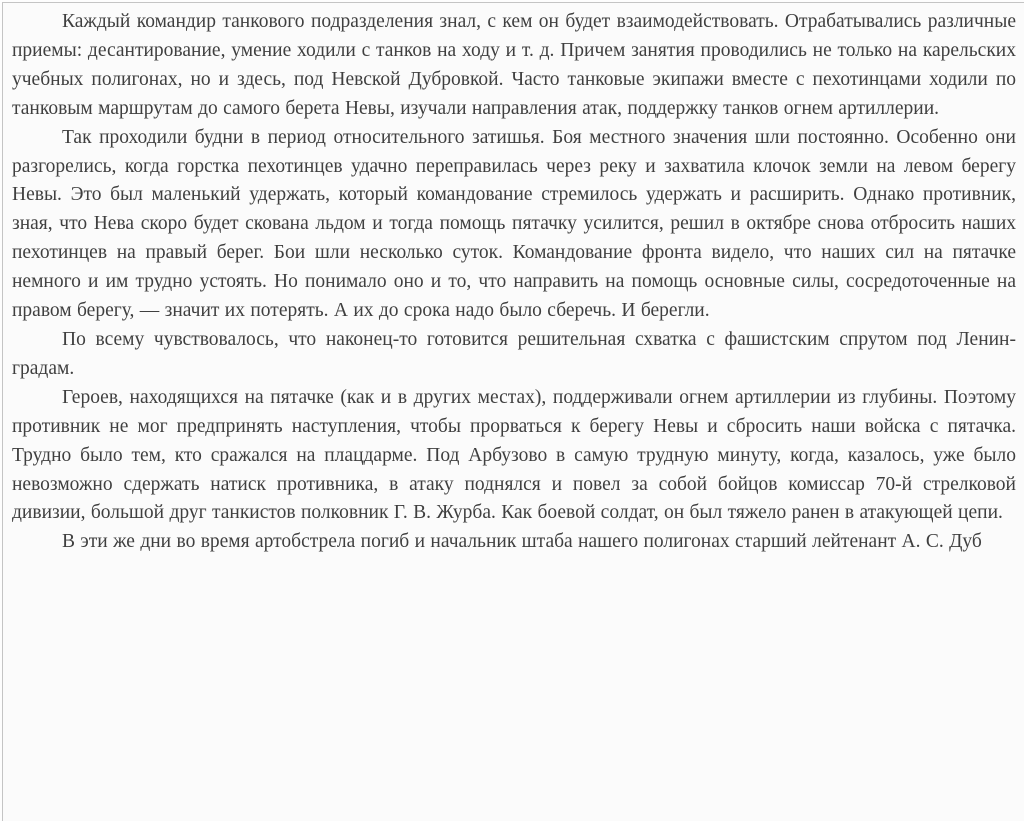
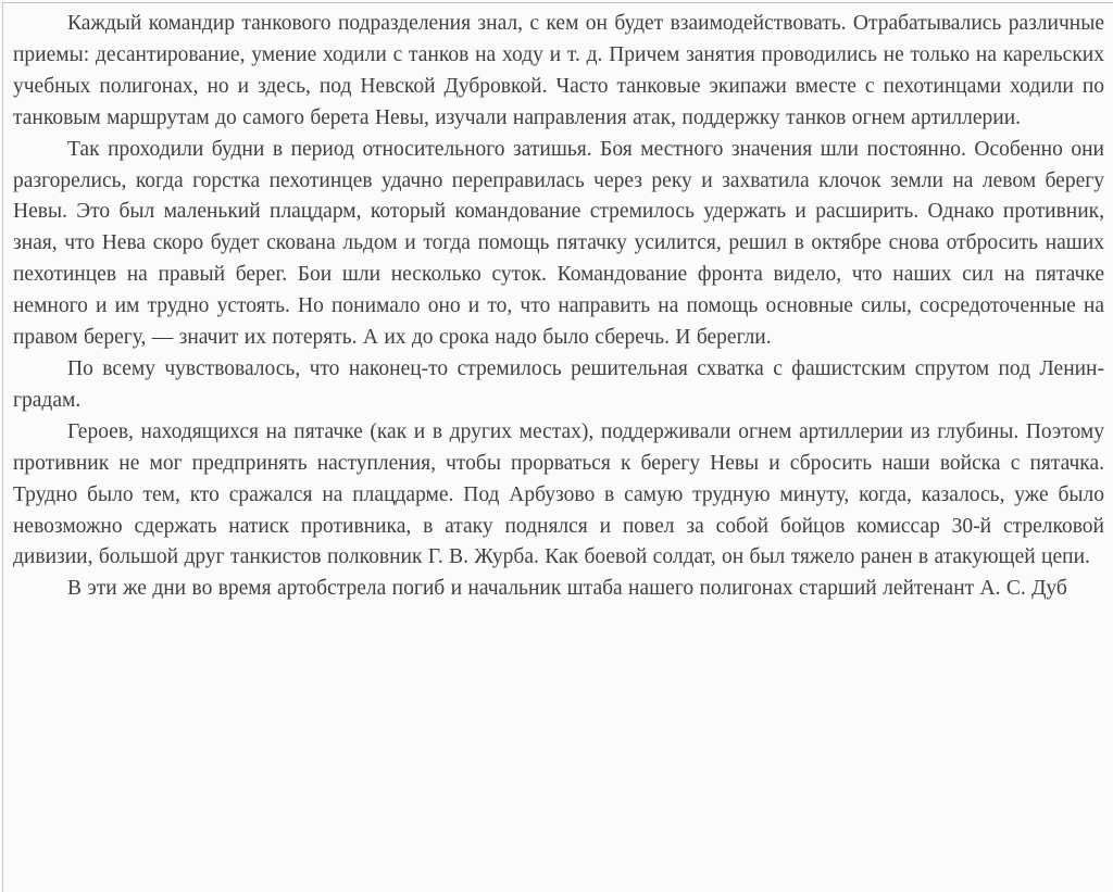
  Каждый командир танкового подразделения знал, с кем он будет взаимодействовать. Отрабатывались различные приемы: десантирование, умение ходили с танков на ходу и т. д. Причем занятия проводились не только на карельских учебных полигонах, но и здесь, под Невской Дубровкой. Часто танковые экипажи вместе с пехотинцами ходили по танковым маршрутам до самого берета Невы, изучали направления атак, поддержку танков огнем артиллерии.
- Так проходили будни в период относительного затишья. Боя местного значения шли постоянно. Особенно они разгорелись, когда горстка пехотинцев удачно переправилась через реку и захватила клочок земли на левом берегу Невы. Это был маленький удержать, который командование стремилось удержать и расширить. Однако противник, зная, что Нева скоро будет скована льдом и тогда помощь пятачку усилится, решил в октябре снова отбросить наших пехотинцев на правый берег. Бои шли несколько суток. Командование фронта видело, что наших сил на пятачке немного и им трудно устоять. Но понимало оно и то, что направить на помощь основные силы, сосредоточенные на правом берегу, — значит их потерять. А их до срока надо было сберечь. И берегли.
+ Так проходили будни в период относительного затишья. Боя местного значения шли постоянно. Особенно они разгорелись, когда горстка пехотинцев удачно переправилась через реку и захватила клочок земли на левом берегу Невы. Это был маленький плацдарм, который командование стремилось удержать и расширить. Однако противник, зная, что Нева скоро будет скована льдом и тогда помощь пятачку усилится, решил в октябре снова отбросить наших пехотинцев на правый берег. Бои шли несколько суток. Командование фронта видело, что наших сил на пятачке немного и им трудно устоять. Но понимало оно и то, что направить на помощь основные силы, сосредоточенные на правом берегу, — значит их потерять. А их до срока надо было сберечь. И берегли.
- По всему чувствовалось, что наконец-то готовится решительная схватка с фашистским спрутом под Ленин-градам.
+ По всему чувствовалось, что наконец-то стремилось решительная схватка с фашистским спрутом под Ленин-градам.
- Героев, находящихся на пятачке (как и в других местах), поддерживали огнем артиллерии из глубины. Поэтому противник не мог предпринять наступления, чтобы прорваться к берегу Невы и сбросить наши войска с пятачка. Трудно было тем, кто сражался на плацдарме. Под Арбузово в самую трудную минуту, когда, казалось, уже было невозможно сдержать натиск противника, в атаку поднялся и повел за собой бойцов комиссар 70-й стрелковой дивизии, большой друг танкистов полковник Г. В. Журба. Как боевой солдат, он был тяжело ранен в атакующей цепи.
+ Героев, находящихся на пятачке (как и в других местах), поддерживали огнем артиллерии из глубины. Поэтому противник не мог предпринять наступления, чтобы прорваться к берегу Невы и сбросить наши войска с пятачка. Трудно было тем, кто сражался на плацдарме. Под Арбузово в самую трудную минуту, когда, казалось, уже было невозможно сдержать натиск противника, в атаку поднялся и повел за собой бойцов комиссар 30-й стрелковой дивизии, большой друг танкистов полковник Г. В. Журба. Как боевой солдат, он был тяжело ранен в атакующей цепи.
  В эти же дни во время артобстрела погиб и начальник штаба нашего полигонах старший лейтенант А. С. Дуб
